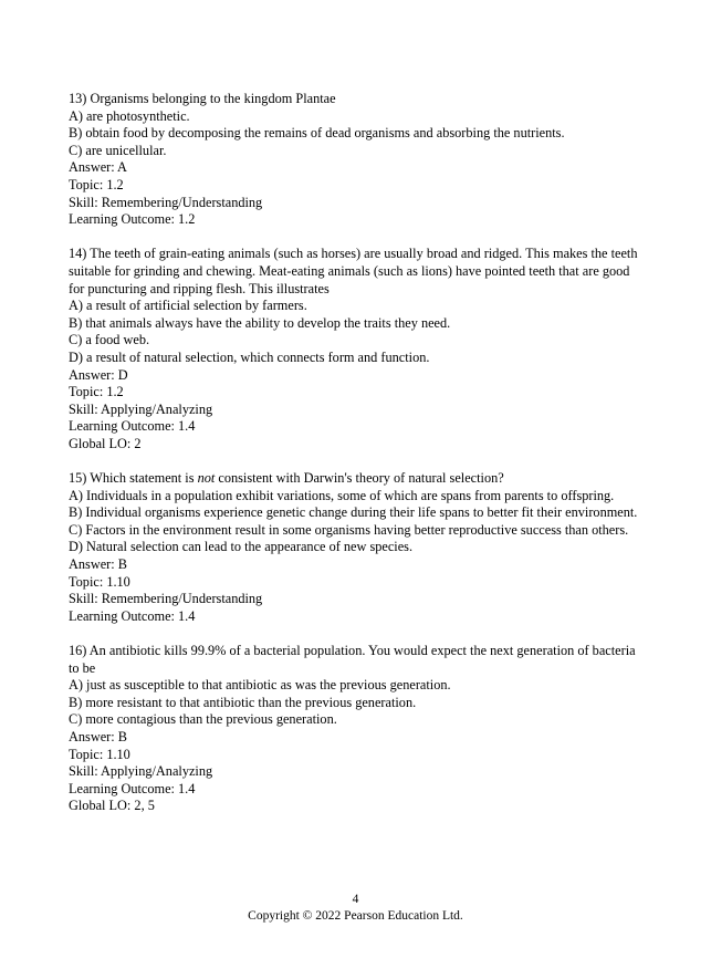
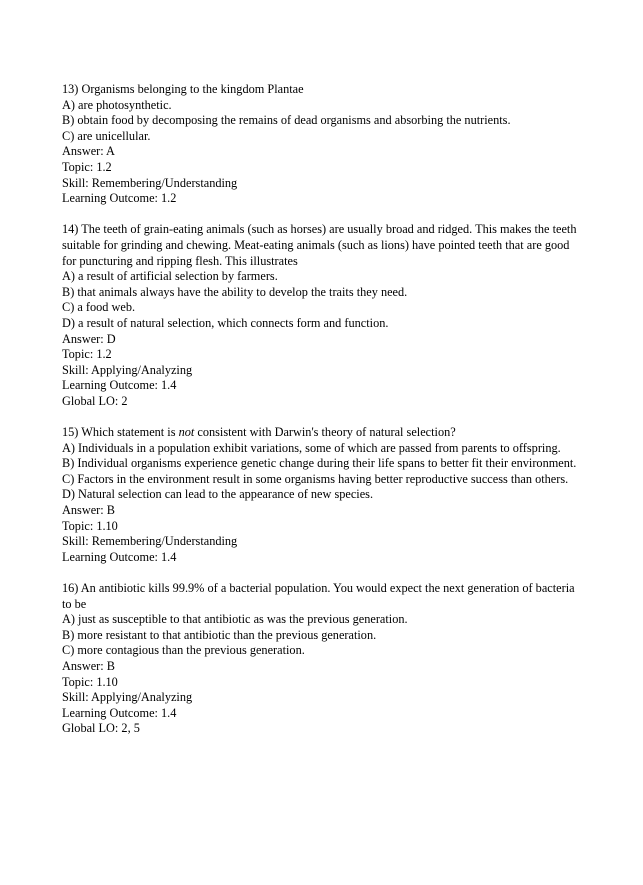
  13) Organisms belonging to the kingdom Plantae
  A) are photosynthetic.
  B) obtain food by decomposing the remains of dead organisms and absorbing the nutrients.
  C) are unicellular.
  Answer: A
  Topic: 1.2
  Skill: Remembering/Understanding
  Learning Outcome: 1.2
  14) The teeth of grain-eating animals (such as horses) are usually broad and ridged. This makes the teeth suitable for grinding and chewing. Meat-eating animals (such as lions) have pointed teeth that are good for puncturing and ripping flesh. This illustrates
  A) a result of artificial selection by farmers.
  B) that animals always have the ability to develop the traits they need.
  C) a food web.
  D) a result of natural selection, which connects form and function.
  Answer: D
  Topic: 1.2
  Skill: Applying/Analyzing
  Learning Outcome: 1.4
  Global LO: 2
  15) Which statement is not consistent with Darwin's theory of natural selection?
- A) Individuals in a population exhibit variations, some of which are spans from parents to offspring.
+ A) Individuals in a population exhibit variations, some of which are passed from parents to offspring.
  B) Individual organisms experience genetic change during their life spans to better fit their environment.
  C) Factors in the environment result in some organisms having better reproductive success than others.
  D) Natural selection can lead to the appearance of new species.
  Answer: B
  Topic: 1.10
  Skill: Remembering/Understanding
  Learning Outcome: 1.4
  16) An antibiotic kills 99.9% of a bacterial population. You would expect the next generation of bacteria to be
  A) just as susceptible to that antibiotic as was the previous generation.
  B) more resistant to that antibiotic than the previous generation.
  C) more contagious than the previous generation.
  Answer: B
  Topic: 1.10
  Skill: Applying/Analyzing
  Learning Outcome: 1.4
  Global LO: 2, 5
- 4
- Copyright © 2022 Pearson Education Ltd.
